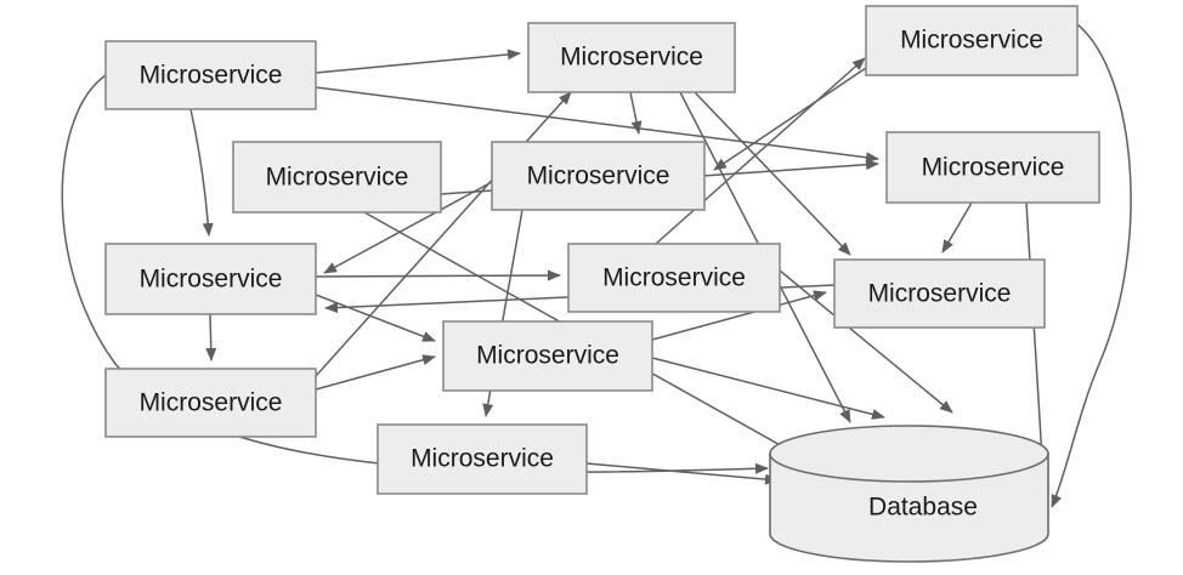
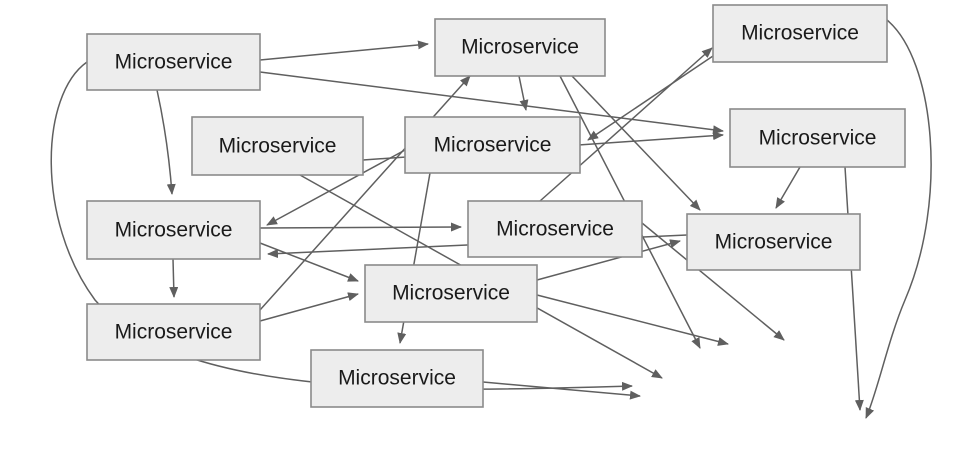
  Microservice
  Microservice
  Microservice
  Microservice
  Microservice
  Microservice
  Microservice
  Microservice
  Microservice
  Microservice
  Microservice
  Microservice
- Database
